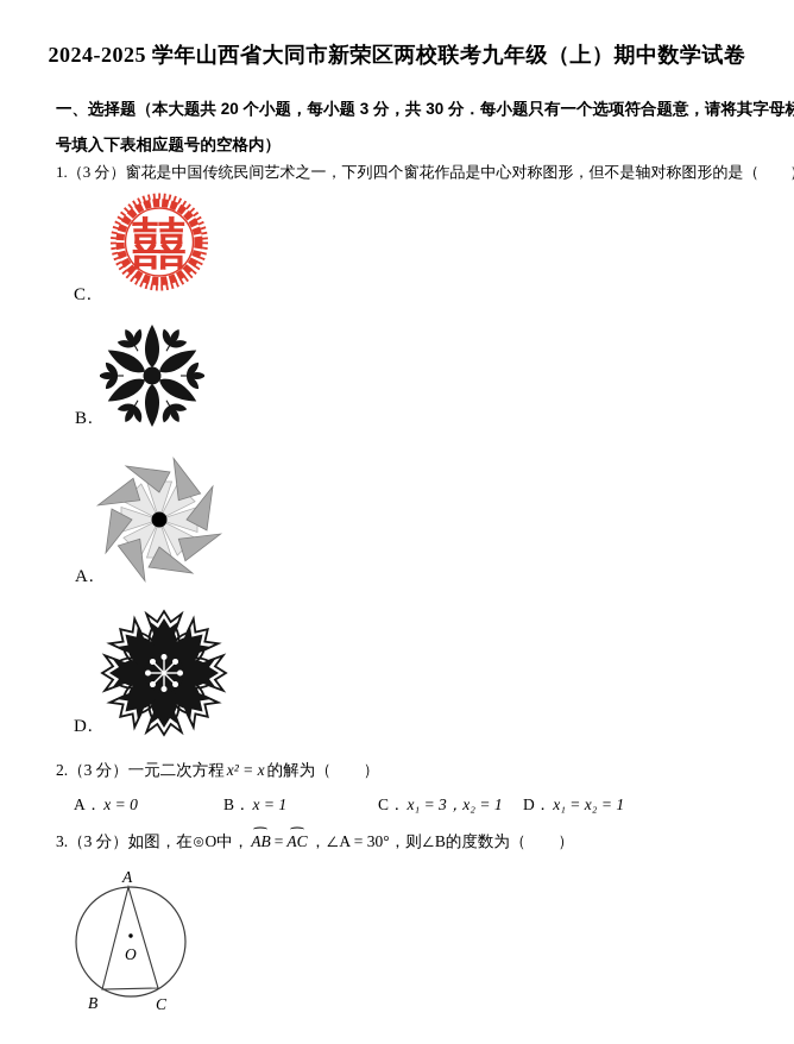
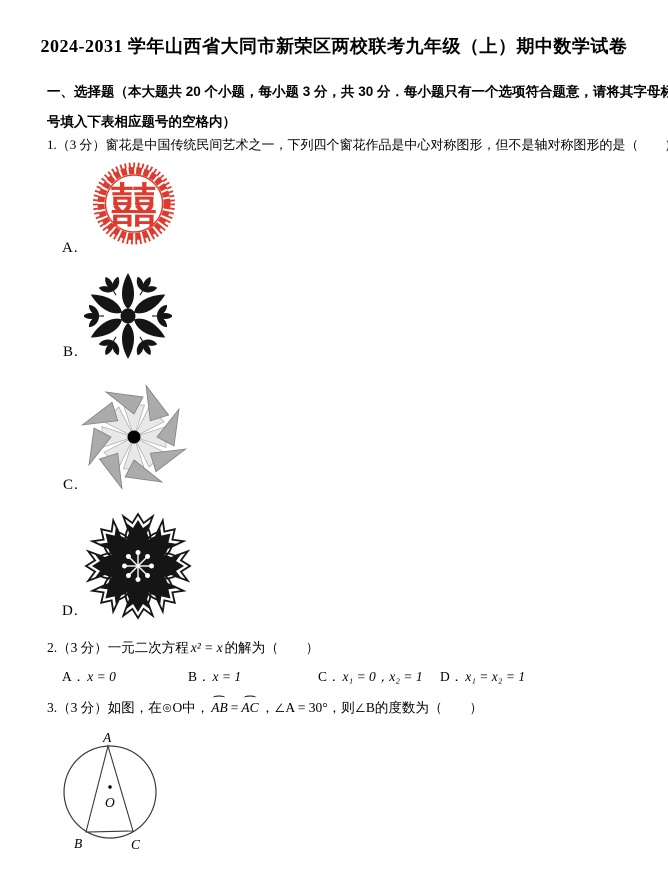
- 2024-2025 学年山西省大同市新荣区两校联考九年级（上）期中数学试卷
+ 2024-2031 学年山西省大同市新荣区两校联考九年级（上）期中数学试卷
  一、选择题（本大题共 20 个小题，每小题 3 分，共 30 分．每小题只有一个选项符合题意，请将其字母标
  号填入下表相应题号的空格内）
  1.（3 分）窗花是中国传统民间艺术之一，下列四个窗花作品是中心对称图形，但不是轴对称图形的是（
  囍
- C.
+ A.
  B.
- A.
+ C.
  D.
  2.（3 分）一元二次方程 x² = x 的解为（ ）
  A． x = 0
  B． x = 1
- C． x₁ = 3，x₂ = 1
+ C． x₁ = 0，x₂ = 1
  D． x₁ = x₂ = 1
  3.（3 分）如图，在⊙O中，
  ⌢
  AB =
  ⌢
  AC ，∠A = 30°，则∠B的度数为（ ）
  A
  B
  C
  O
